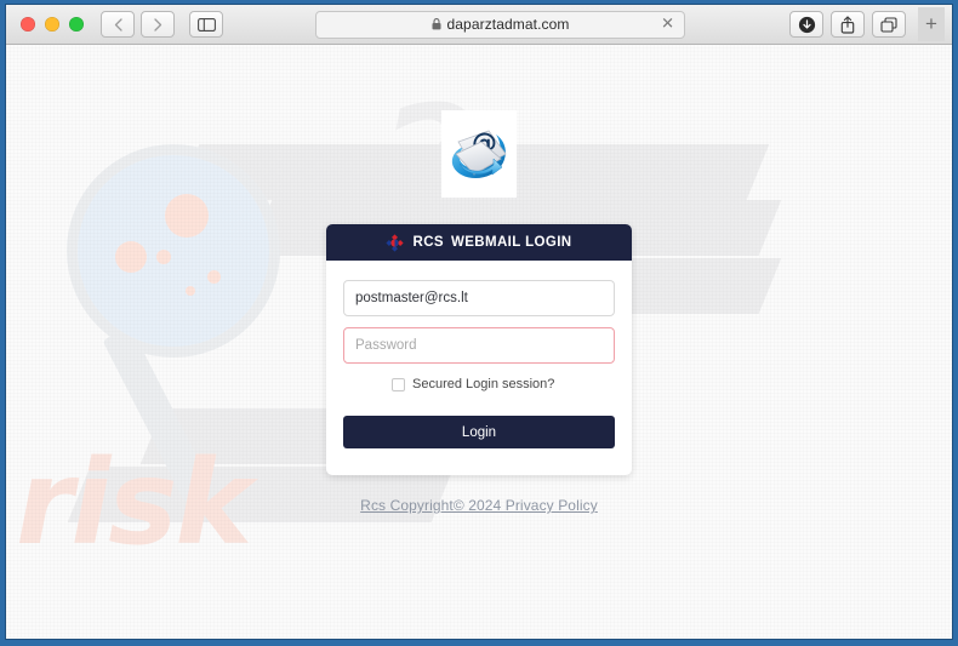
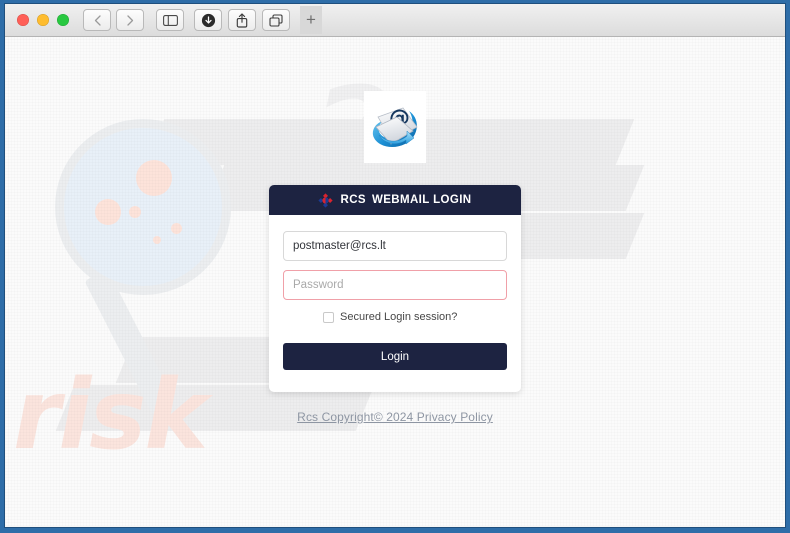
- daparztadmat.com
- ✕
  +
  @
  RCS WEBMAIL LOGIN
  postmaster@rcs.lt Password
  Secured Login session?
  Login
  Rcs Copyright© 2024 Privacy Policy
